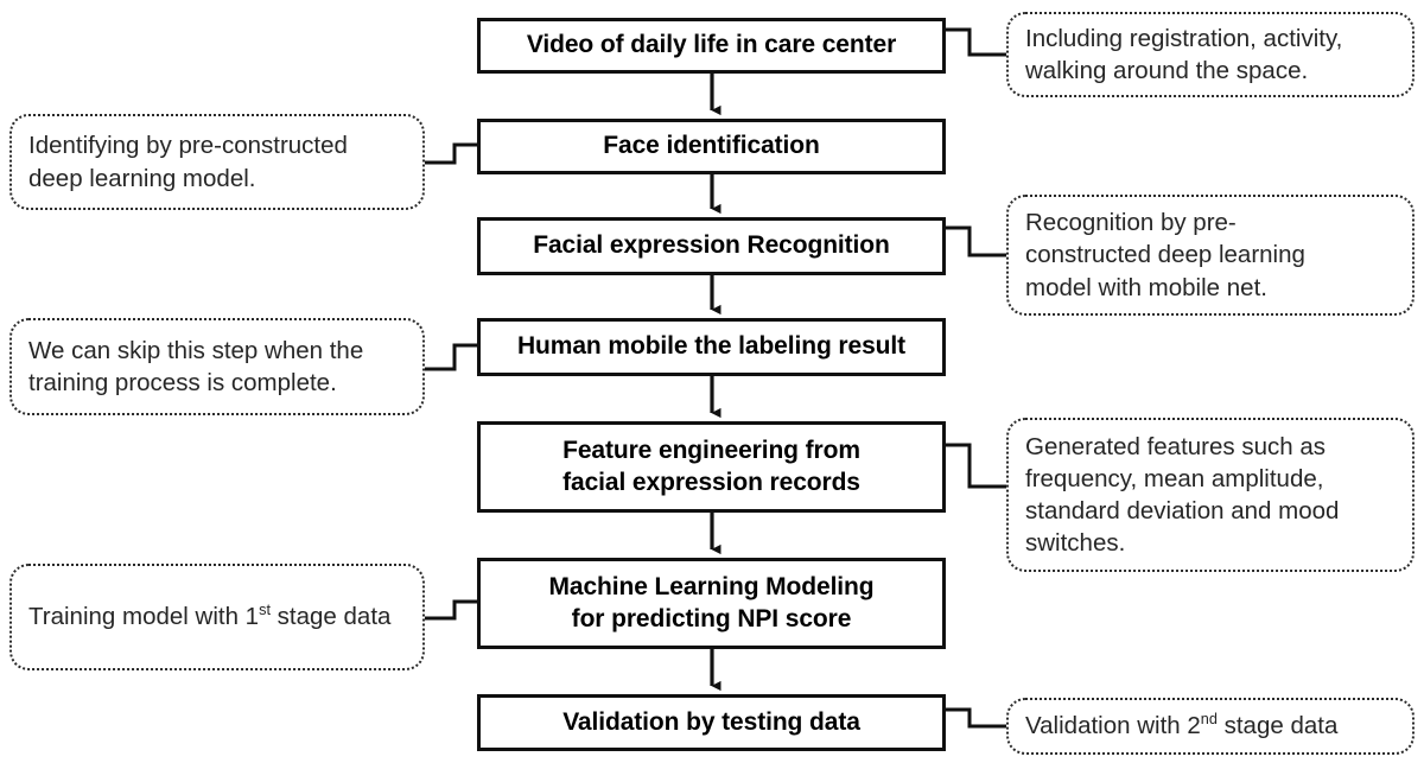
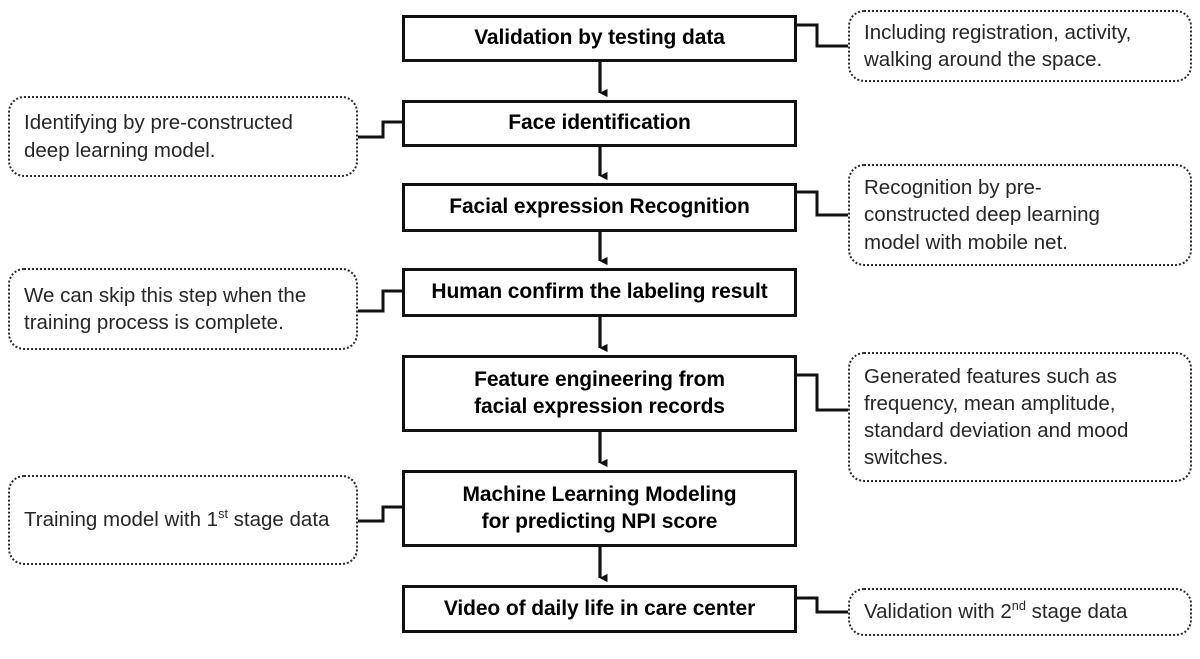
- Video of daily life in care center
+ Validation by testing data
  Face identification
  Facial expression Recognition
- Human mobile the labeling result
+ Human confirm the labeling result
  Feature engineering from
  facial expression records
  Machine Learning Modeling
  for predicting NPI score
- Validation by testing data
+ Video of daily life in care center
  Including registration, activity,
  walking around the space.
  Identifying by pre-constructed
  deep learning model.
  Recognition by pre-
  constructed deep learning
  model with mobile net.
  We can skip this step when the
  training process is complete.
  Generated features such as
  frequency, mean amplitude,
  standard deviation and mood
  switches.
  Training model with 1st stage data
  Validation with 2nd stage data
